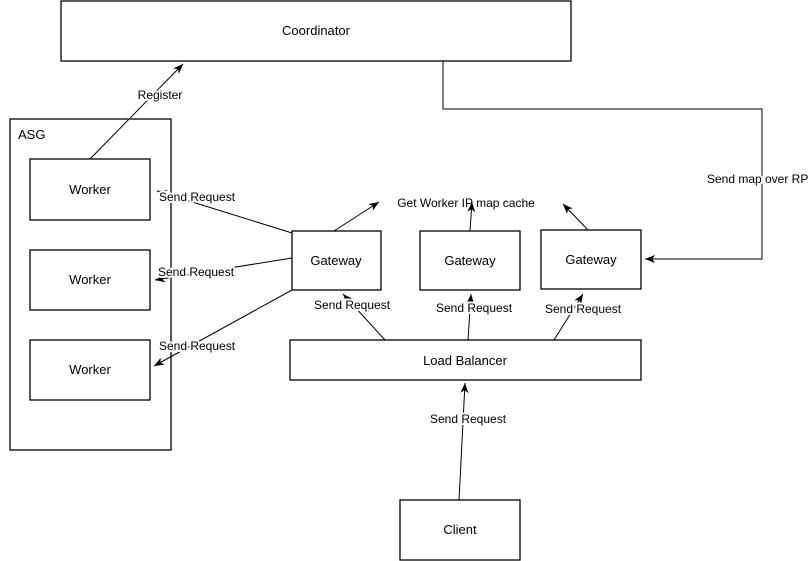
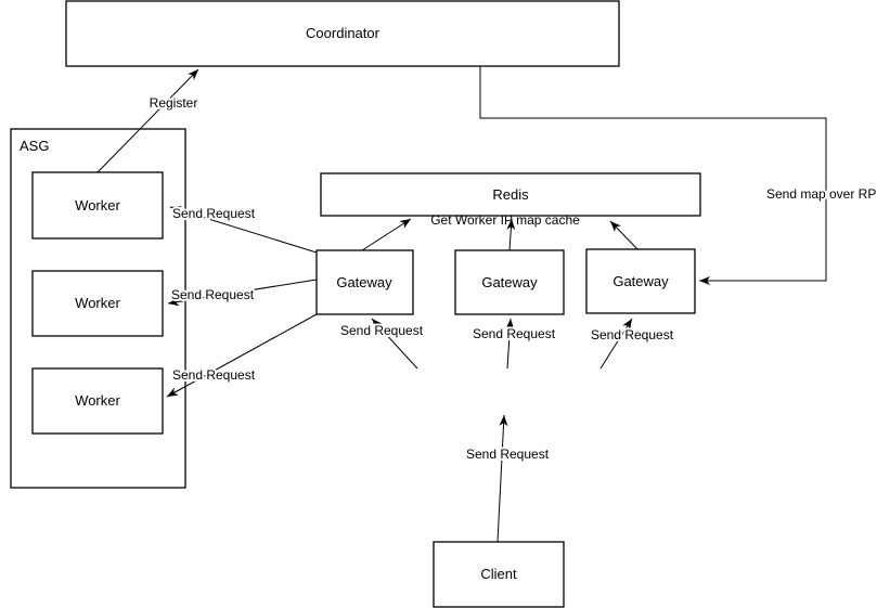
  ASG
  Get Worker IP map cache
  Coordinator
  Worker
  Worker
  Worker
+ Redis
  Gateway
  Gateway
  Gateway
- Load Balancer
  Client
  Register
  Send map over RP
  Send Request
  Send Request
  Send Request
  Send Request
  Send Request
  Send Request
  Send Request
